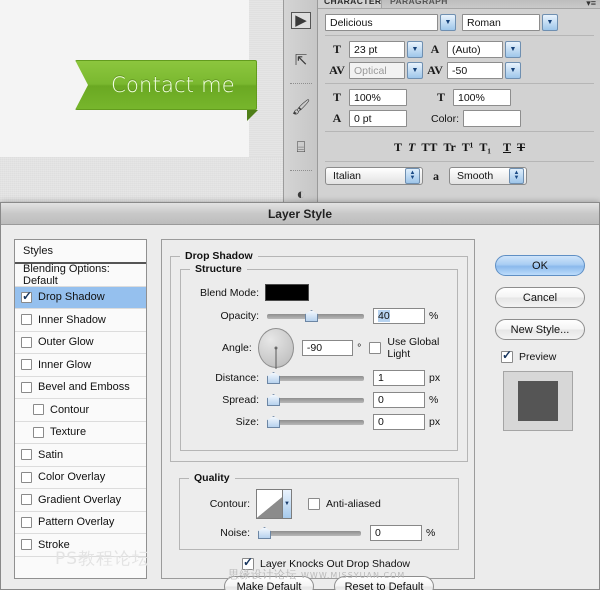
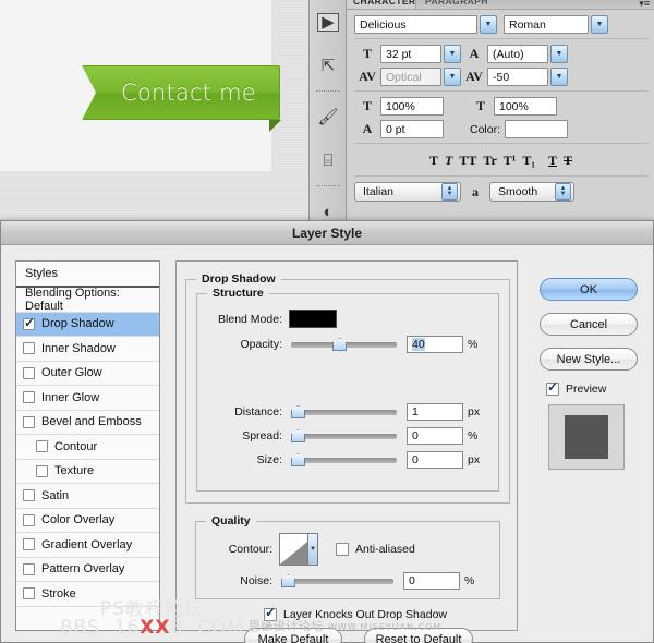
  Contact me
  ▶
  ⇱
  🖌
  ⌸
  ◐
  CHARACTER
  PARAGRAPH
  ▾≡
  Delicious
  Roman
  T
- 23 pt
+ 32 pt
  A
  (Auto)
  AV
  Optical
  AV
  -50
  T
  100%
  T
  100%
  A
  0 pt
  Color:
  T
  T
  TT
  Tr
  T¹
  T₁
  T
  T
  Italian
  a
  Smooth
  Layer Style
  Styles
  Blending Options: Default
  Drop Shadow
  Inner Shadow
  Outer Glow
  Inner Glow
  Bevel and Emboss
  Contour
  Texture
  Satin
  Color Overlay
  Gradient Overlay
  Pattern Overlay
  Stroke
  Drop Shadow
  Structure
  Blend Mode:
  Opacity:
  40
  %
- Angle:
- -90
- °
- Use Global Light
  Distance:
  1
  px
  Spread:
  0
  %
  Size:
  0
  px
  Quality
  Contour:
  Anti-aliased
  Noise:
  0
  %
  Layer Knocks Out Drop Shadow
  Make Default
  Reset to Default
  OK
  Cancel
  New Style...
  Preview
  PS教程论坛
+ BBS. 16XX8. COM
  思缘设计论坛 WWW.MISSYUAN.COM
